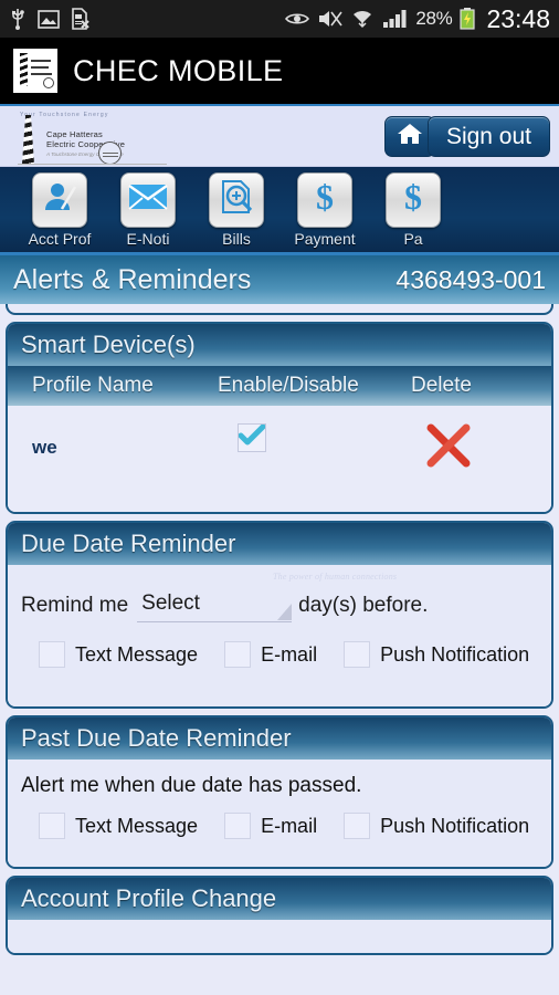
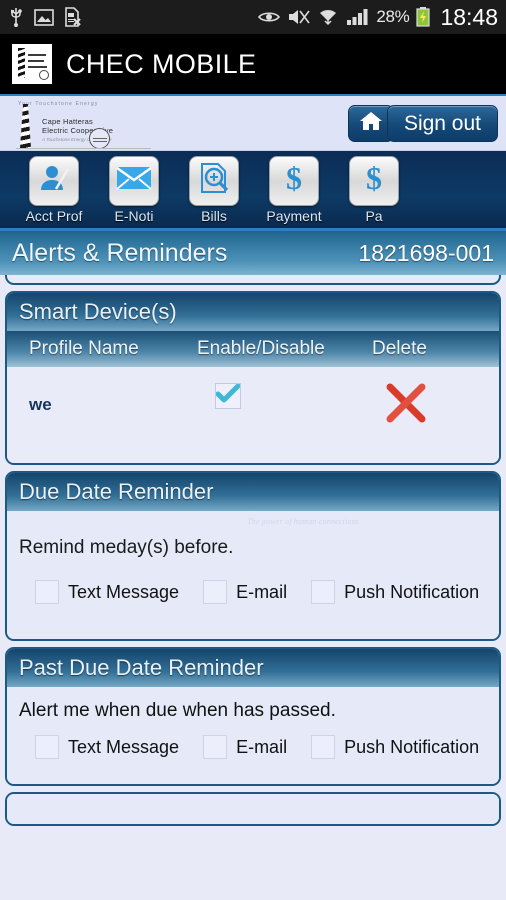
  28%
- 23:48
+ 18:48
  CHEC MOBILE
  Cape Hatteras
  Sign out
  Acct Prof
  E-Noti
  Bills
  $
  Payment
  $
  Pa
  Alerts & Reminders
- 4368493-001
+ 1821698-001
  Smart Device(s)
  Profile Name
  Enable/Disable
  Delete
  we
  Due Date Reminder
  Remind me
- Select
  day(s) before.
  Text Message
  E-mail
  Push Notification
  Past Due Date Reminder
- Alert me when due date has passed.
+ Alert me when due when has passed.
  Text Message
  E-mail
  Push Notification
- Account Profile Change
